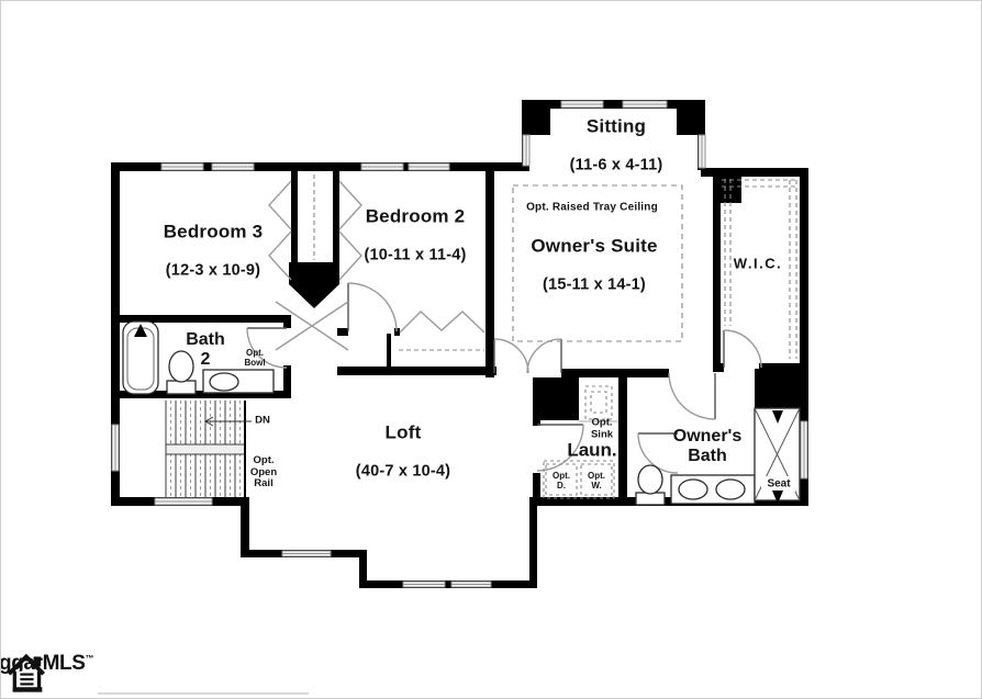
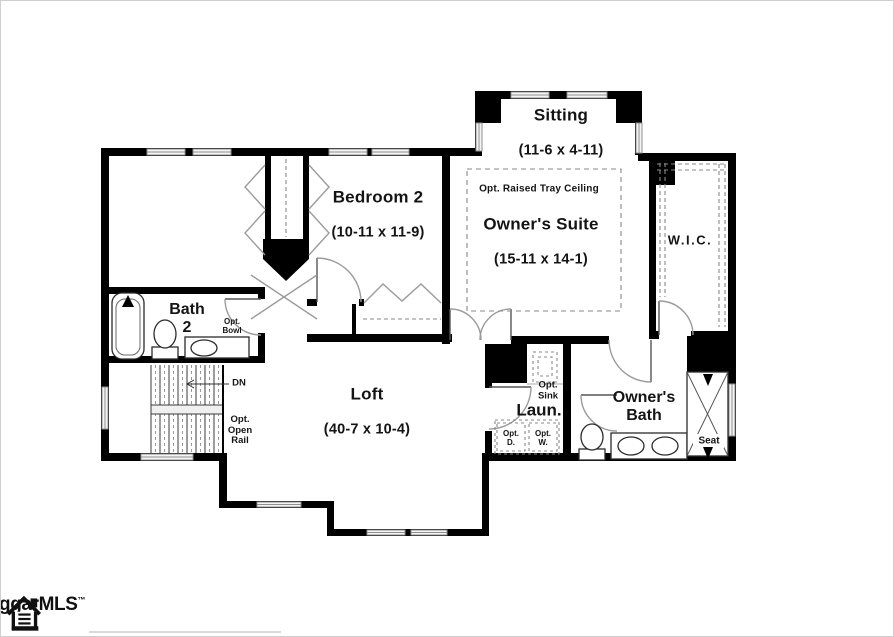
  Sitting
  (11-6 x 4-11)
  Opt. Raised Tray Ceiling
  Owner's Suite
  (15-11 x 14-1)
  W.I.C.
- Bedroom 3
- (12-3 x 10-9)
  Bedroom 2
- (10-11 x 11-4)
+ (10-11 x 11-9)
  Bath
  2
  Opt.
  Bowl
  DN
  Opt.
  Open
  Rail
  Loft
  (40-7 x 10-4)
  Opt.
  Sink
  Laun.
  Opt.
  D.
  Opt.
  W.
  Owner's
  Bath
  Seat
  gaMLS™
